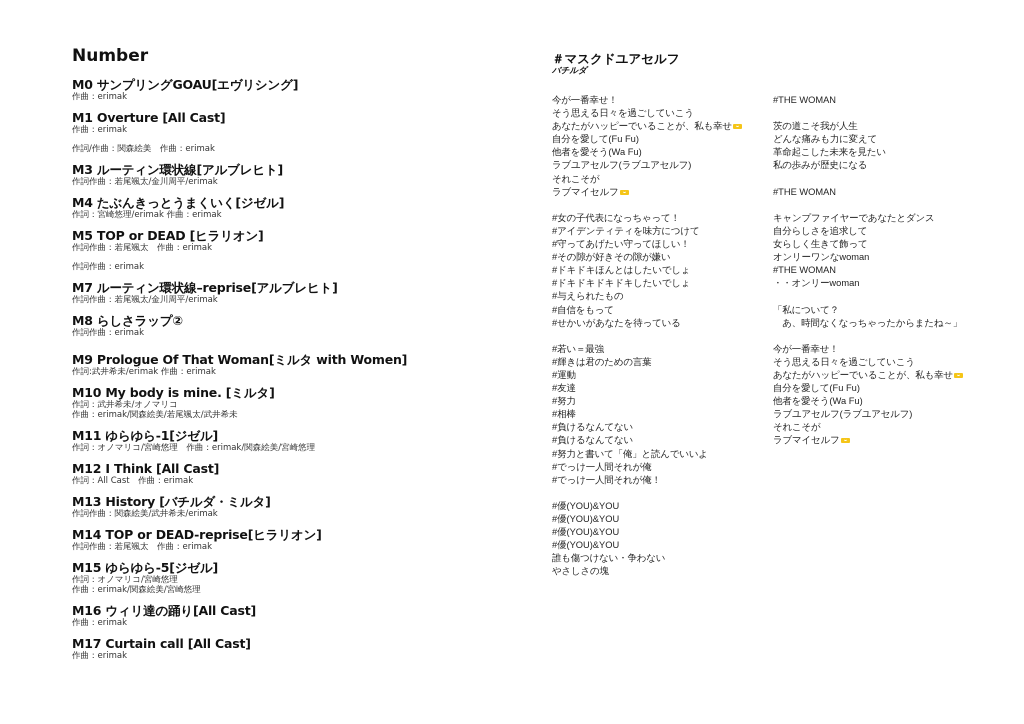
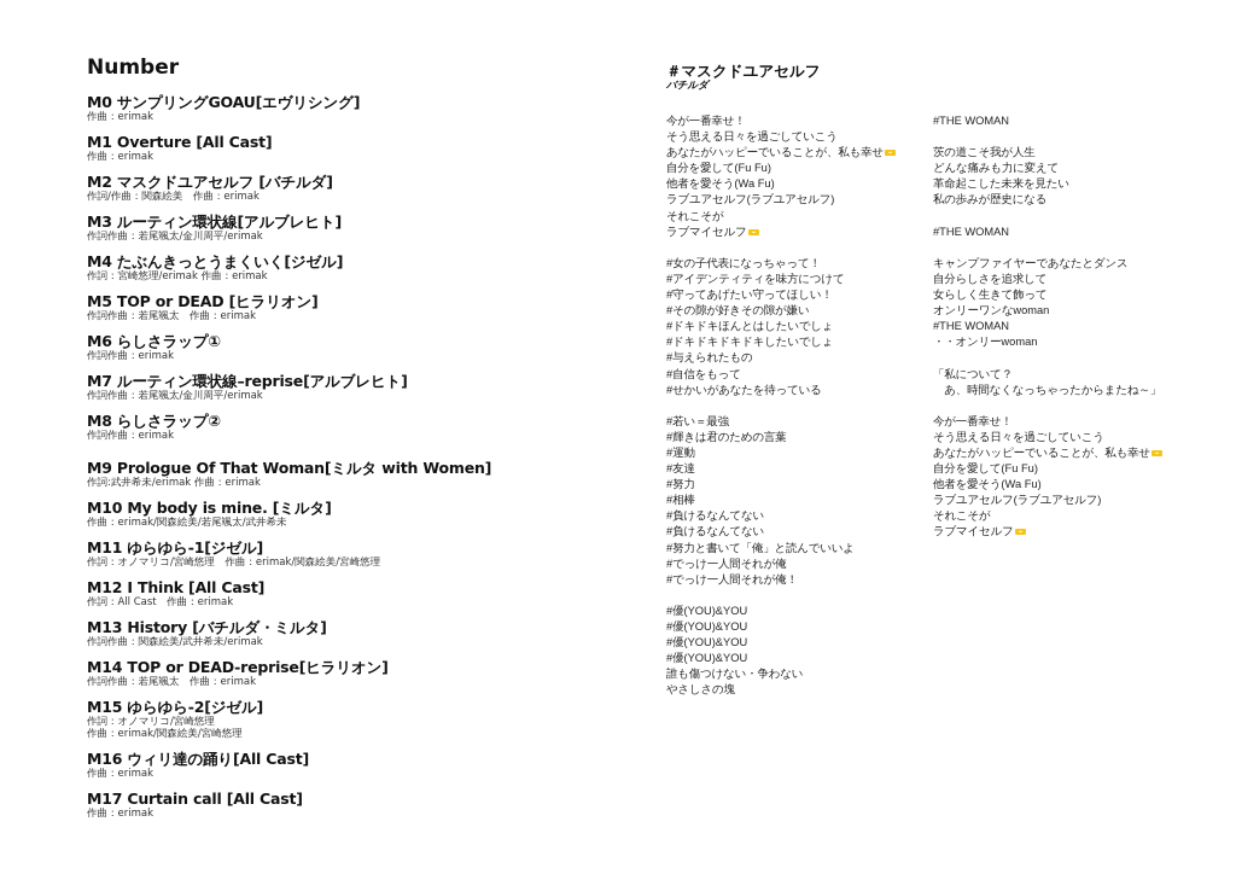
  Number
  M0 サンプリングGOAU[エヴリシング]
  作曲：erimak
  M1 Overture [All Cast]
  作曲：erimak
+ M2 マスクドユアセルフ [バチルダ]
  作詞/作曲：関森絵美 作曲：erimak
  M3 ルーティン環状線[アルブレヒト]
  作詞作曲：若尾颯太/金川周平/erimak
  M4 たぶんきっとうまくいく[ジゼル]
  作詞：宮崎悠理/erimak 作曲：erimak
  M5 TOP or DEAD [ヒラリオン]
  作詞作曲：若尾颯太 作曲：erimak
+ M6 らしさラップ①
  作詞作曲：erimak
  M7 ルーティン環状線–reprise[アルブレヒト]
  作詞作曲：若尾颯太/金川周平/erimak
  M8 らしさラップ②
  作詞作曲：erimak
  M9 Prologue Of That Woman[ミルタ with Women]
  作詞:武井希未/erimak 作曲：erimak
  M10 My body is mine. [ミルタ]
- 作詞：武井希未/オノマリコ
  作曲：erimak/関森絵美/若尾颯太/武井希未
  M11 ゆらゆら-1[ジゼル]
  作詞：オノマリコ/宮崎悠理 作曲：erimak/関森絵美/宮崎悠理
  M12 I Think [All Cast]
  作詞：All Cast 作曲：erimak
  M13 History [バチルダ・ミルタ]
  作詞作曲：関森絵美/武井希未/erimak
  M14 TOP or DEAD-reprise[ヒラリオン]
  作詞作曲：若尾颯太 作曲：erimak
- M15 ゆらゆら-5[ジゼル]
+ M15 ゆらゆら-2[ジゼル]
  作詞：オノマリコ/宮崎悠理
  作曲：erimak/関森絵美/宮崎悠理
  M16 ウィリ達の踊り[All Cast]
  作曲：erimak
  M17 Curtain call [All Cast]
  作曲：erimak
  ＃マスクドユアセルフ
  バチルダ
  今が一番幸せ！
  そう思える日々を過ごしていこう
  あなたがハッピーでいることが、私も幸せ
  自分を愛して(Fu Fu)
  他者を愛そう(Wa Fu)
  ラブユアセルフ(ラブユアセルフ)
  それこそが
  ラブマイセルフ
  #女の子代表になっちゃって！
  #アイデンティティを味方につけて
  #守ってあげたい守ってほしい！
  #その隙が好きその隙が嫌い
  #ドキドキほんとはしたいでしょ
  #ドキドキドキドキしたいでしょ
  #与えられたもの
  #自信をもって
  #せかいがあなたを待っている
  #若い＝最強
  #輝きは君のための言葉
  #運動
  #友達
  #努力
  #相棒
  #負けるなんてない
  #負けるなんてない
  #努力と書いて「俺」と読んでいいよ
  #でっけ一人間それが俺
  #でっけ一人間それが俺！
  #優(YOU)&YOU
  #優(YOU)&YOU
  #優(YOU)&YOU
  #優(YOU)&YOU
  誰も傷つけない・争わない
  やさしさの塊
  #THE WOMAN
  茨の道こそ我が人生
  どんな痛みも力に変えて
  革命起こした未来を見たい
  私の歩みが歴史になる
  #THE WOMAN
  キャンプファイヤーであなたとダンス
  自分らしさを追求して
  女らしく生きて飾って
  オンリーワンなwoman
  #THE WOMAN
  ・・オンリーwoman
  「私について？
  あ、時間なくなっちゃったからまたね～」
  今が一番幸せ！
  そう思える日々を過ごしていこう
  あなたがハッピーでいることが、私も幸せ
  自分を愛して(Fu Fu)
  他者を愛そう(Wa Fu)
  ラブユアセルフ(ラブユアセルフ)
  それこそが
  ラブマイセルフ
